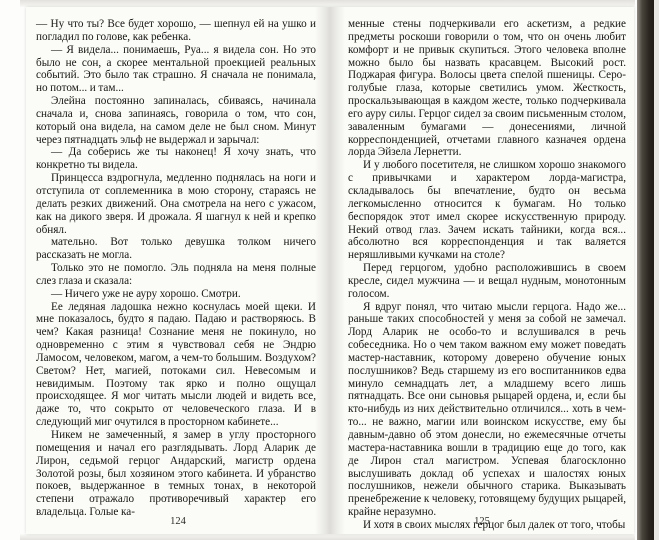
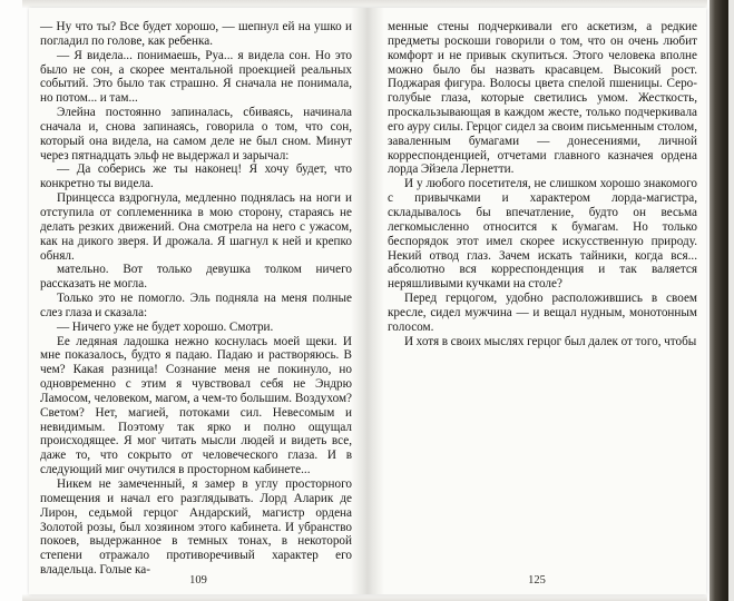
  — Ну что ты? Все будет хорошо, — шепнул ей на ушко и погладил по голове, как ребенка.
  — Я видела... понимаешь, Руа... я видела сон. Но это было не сон, а скорее ментальной проекцией реальных событий. Это было так страшно. Я сначала не понимала но потом... и там...
  Элейна постоянно запиналась, сбиваясь, начинала сначала и, снова запинаясь, говорила о том, что сон который она видела, на самом деле не был сном. Минут через пятнадцать эльф не выдержал и зарычал:
- — Да соберись же ты наконец! Я хочу знать, что конкретно ты видела.
+ — Да соберись же ты наконец! Я хочу будет, что конкретно ты видела.
  Принцесса вздрогнула, медленно поднялась на ноги и отступила от соплеменника в мою сторону, стараясь не делать резких движений. Она смотрела на него с ужасом как на дикого зверя. И дрожала. Я шагнул к ней и крепко обнял.
  мательно. Вот только девушка толком ничего рассказать не могла.
  Только это не помогло. Эль подняла на меня полные слез глаза и сказала:
- — Ничего уже не ауру хорошо. Смотри.
+ — Ничего уже не будет хорошо. Смотри.
  Ее ледяная ладошка нежно коснулась моей щеки. И мне показалось, будто я падаю. Падаю и растворяюсь. В чем? Какая разница! Сознание меня не покинуло, но одновременно с этим я чувствовал себя не Эндрю Ламосом, человеком, магом, а чем-то большим. Воздухом? Светом? Нет, магией, потоками сил. Невесомым и невидимым. Поэтому так ярко и полно ощущал происходящее. Я мог читать мысли людей и видеть все даже то, что сокрыто от человеческого глаза. И в следующий миг очутился в просторном кабинете...
  Никем не замеченный, я замер в углу просторного помещения и начал его разглядывать. Лорд Аларик де Лирон, седьмой герцог Андарский, магистр ордена Золотой розы, был хозяином этого кабинета. И убранство покоев, выдержанное в темных тонах, в некоторой степени отражало противоречивый характер его владельца. Голые ка-
- 124
+ 109
  менные стены подчеркивали его аскетизм, а редкие предметы роскоши говорили о том, что он очень любит комфорт и не привык скупиться. Этого человека вполне можно было бы назвать красавцем. Высокий рост. Поджарая фигура. Волосы цвета спелой пшеницы. Серо-голубые глаза, которые светились умом. Жесткость, проскальзывающая в каждом жесте, только подчеркивала его ауру силы. Герцог сидел за своим письменным столом, заваленным бумагами — донесениями, личной корреспонденцией, отчетами главного казначея ордена лорда Эйзела Лернетти.
  И у любого посетителя, не слишком хорошо знакомого с привычками и характером лорда-магистра, складывалось бы впечатление, будто он весьма легкомысленно относится к бумагам. Но только беспорядок этот имел скорее искусственную природу. Некий отвод глаз. Зачем искать тайники, когда вся... абсолютно вся корреспонденция и так валяется неряшливыми кучками на столе?
  Перед герцогом, удобно расположившись в своем кресле, сидел мужчина — и вещал нудным, монотонным голосом.
- Я вдруг понял, что читаю мысли герцога. Надо же... раньше таких способностей у меня за собой не замечал. Лорд Аларик не особо-то и вслушивался в речь собеседника. Но о чем таком важном ему может поведать мастер-наставник, которому доверено обучение юных послушников? Ведь старшему из его воспитанников едва минуло семнадцать лет, а младшему всего лишь пятнадцать. Все они сыновья рыцарей ордена, и, если бы кто-нибудь из них действительно отличился... хоть в чем-то... не важно, магии или воинском искусстве, ему бы давным-давно об этом донесли, но ежемесячные отчеты мастера-наставника вошли в традицию еще до того, как де Лирон стал магистром. Успевая благосклонно выслушивать доклад об успехах и шалостях юных послушников, нежели обычного старика. Выказывать пренебрежение к человеку, готовящему будущих рыцарей, крайне неразумно.
  И хотя в своих мыслях герцог был далек от того, чтобы
  125
